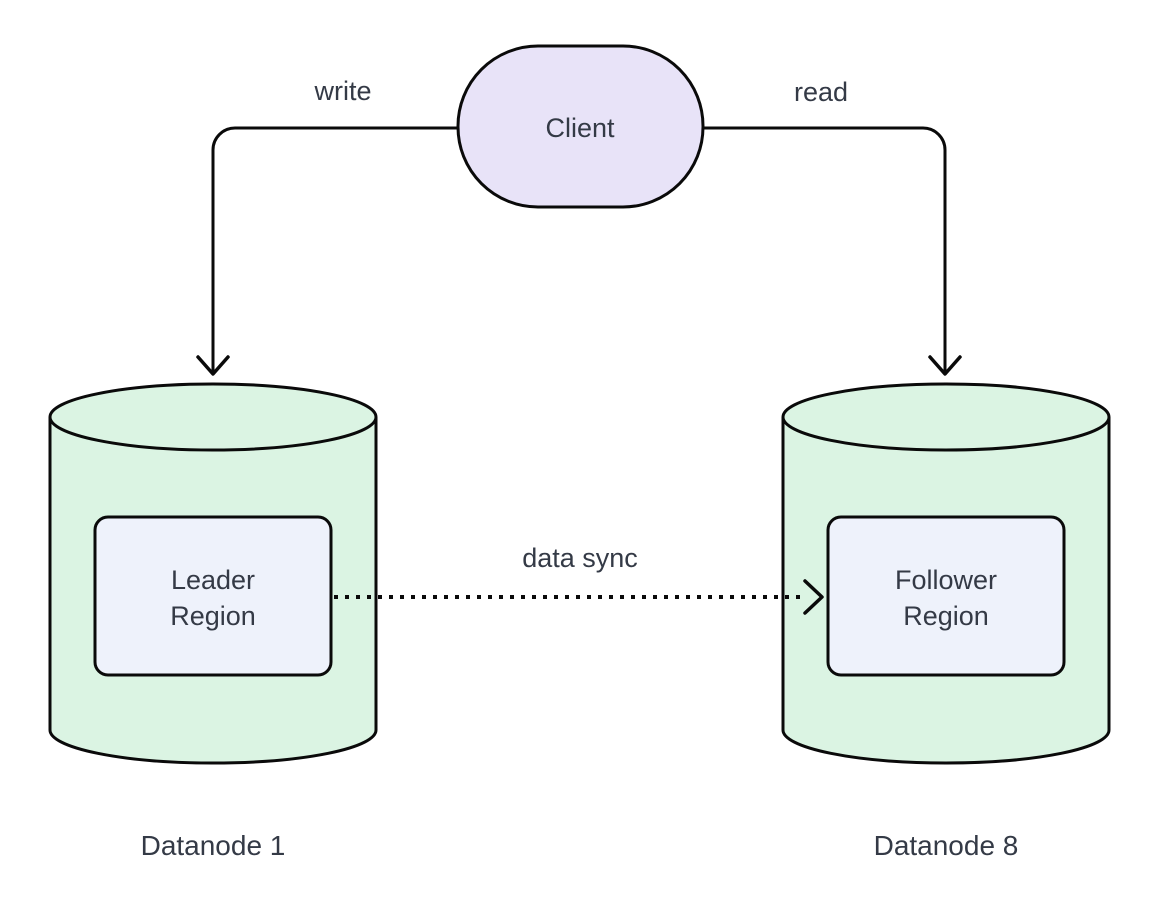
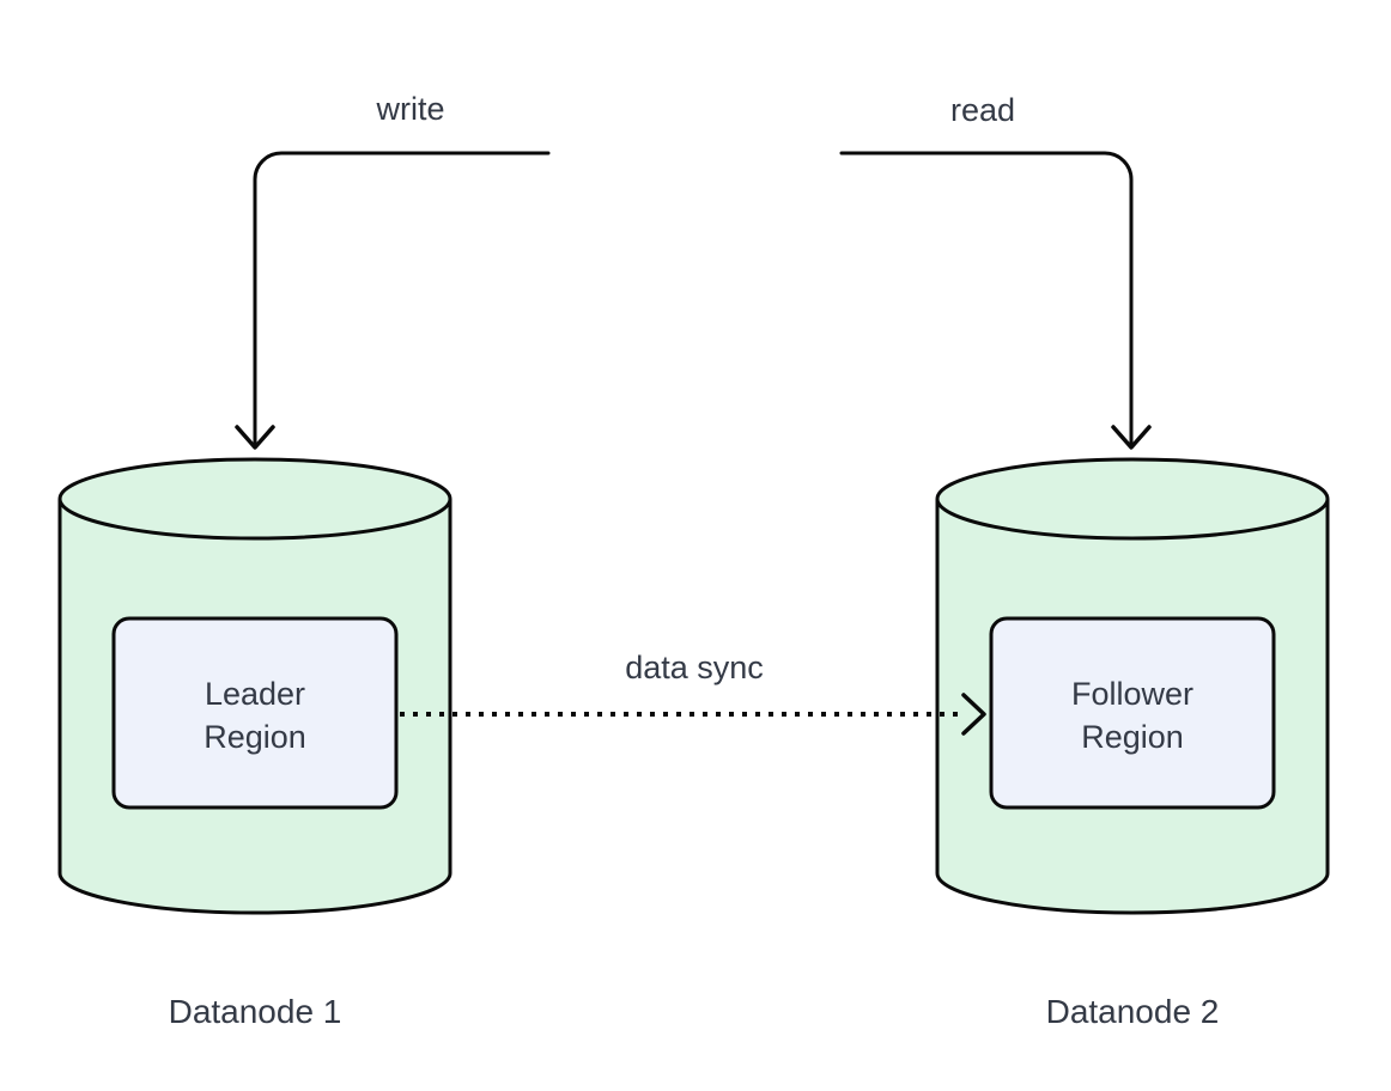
  write
  read
- Client
  data sync
  Leader
  Region
  Follower
  Region
  Datanode 1
- Datanode 8
+ Datanode 2
